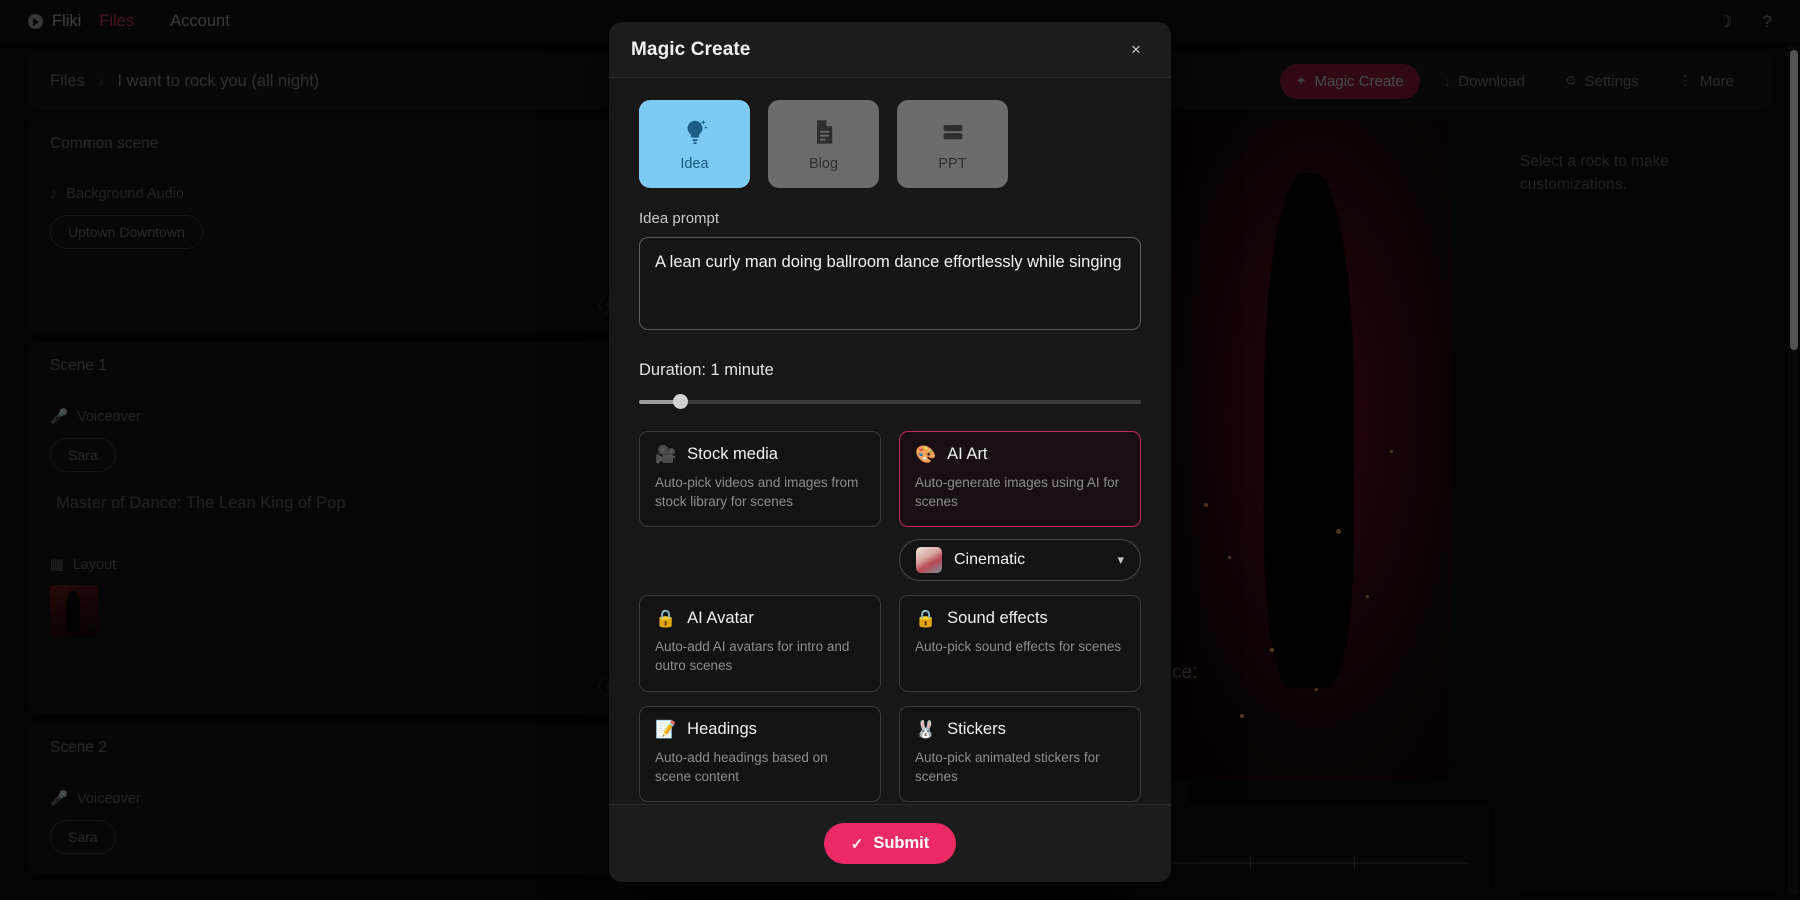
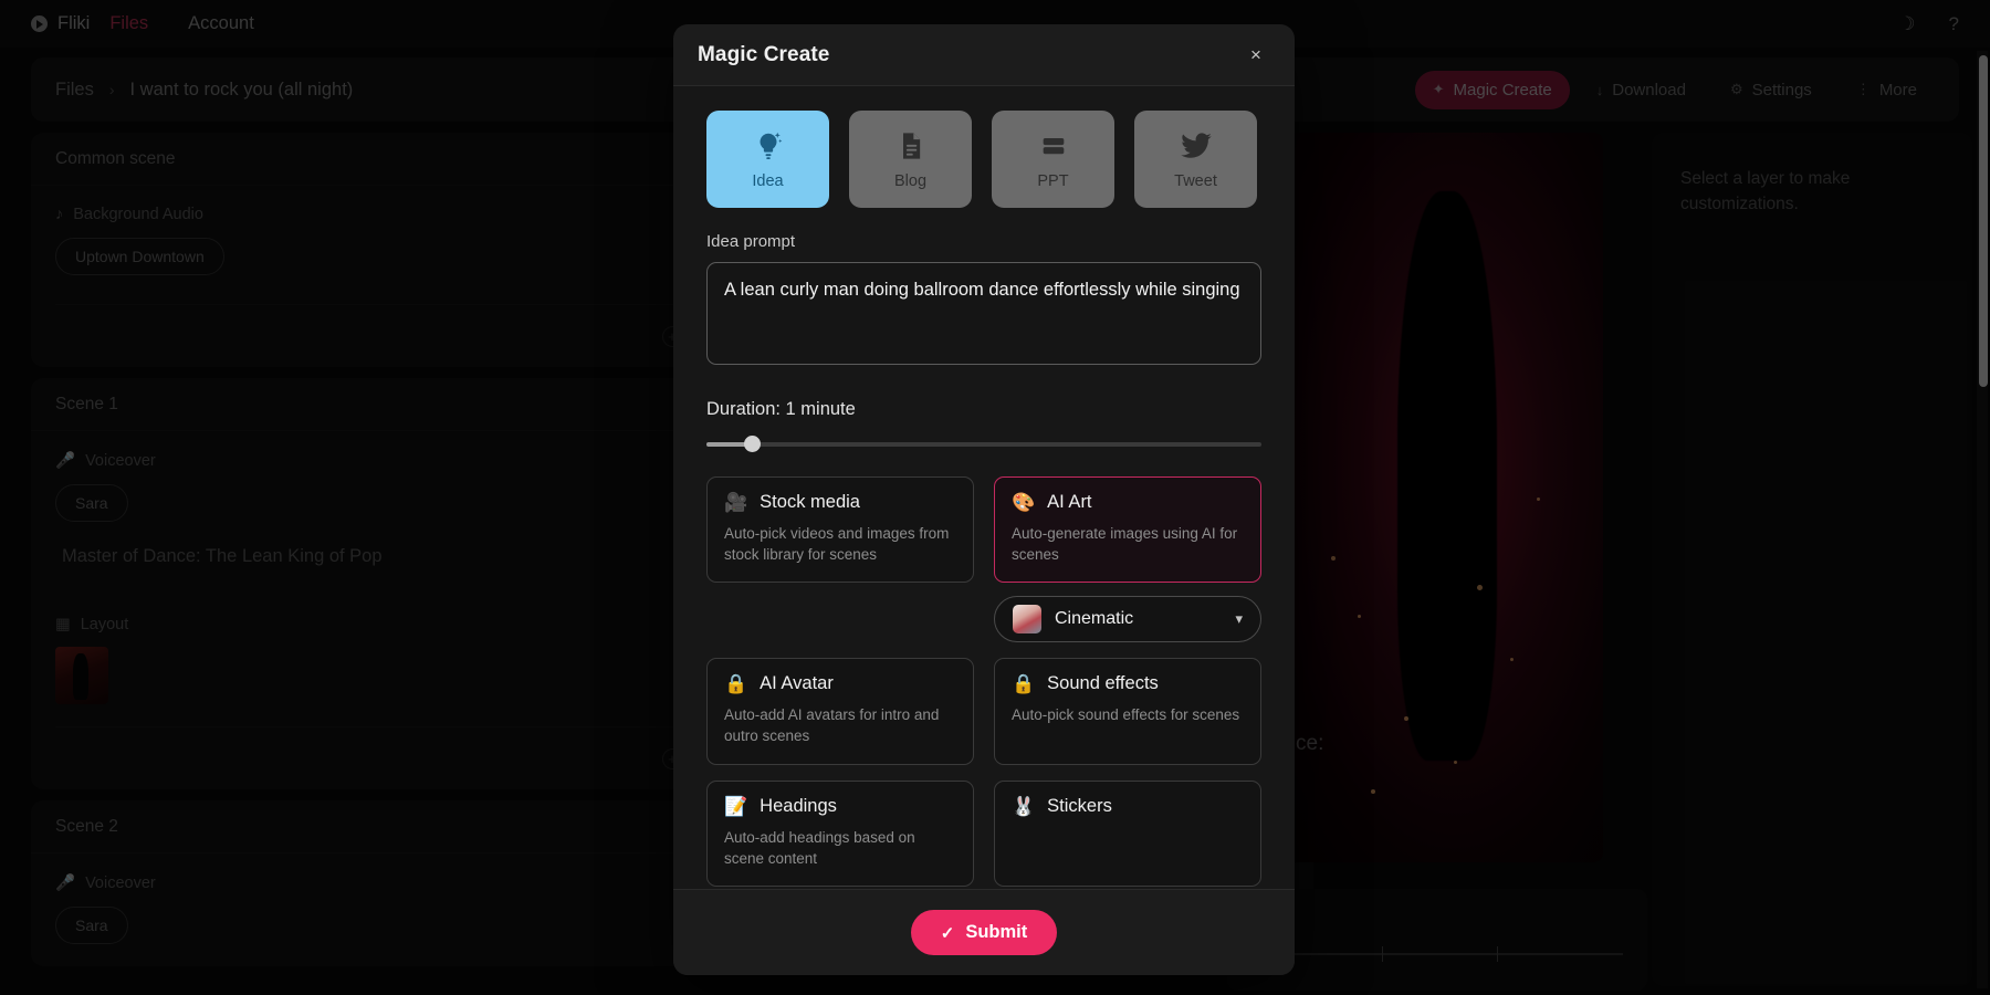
  Fliki
  Files
  Account
  ☽
  ?
  Files
  I want to rock you (all night)
  ✦
  Magic Create
  ↓
  Download
  ⚙
  Settings
  ⋮
  More
  Common scene
  ♪
  Background Audio
  Uptown Downtown
  Scene 1
  🎤
  Voiceover
  Sara
  Master of Dance: The Lean King of Pop
  ▦
  Layout
  Scene 2
  🎤
  Voiceover
  Sara
  ce:
- Select a rock to make customizations.
+ Select a layer to make customizations.
  Magic Create
  ×
  Idea
  Blog
  PPT
+ Tweet
  Idea prompt
  A lean curly man doing ballroom dance effortlessly while singing
  Duration: 1 minute
  🎥
  Stock media
  Auto-pick videos and images from stock library for scenes
  🎨
  AI Art
  Auto-generate images using AI for scenes
  Cinematic
  ▾
  🔒
  AI Avatar
  Auto-add AI avatars for intro and outro scenes
  🔒
  Sound effects
  Auto-pick sound effects for scenes
  📝
  Headings
  Auto-add headings based on scene content
  🐰
  Stickers
- Auto-pick animated stickers for scenes
  ✓
  Submit
